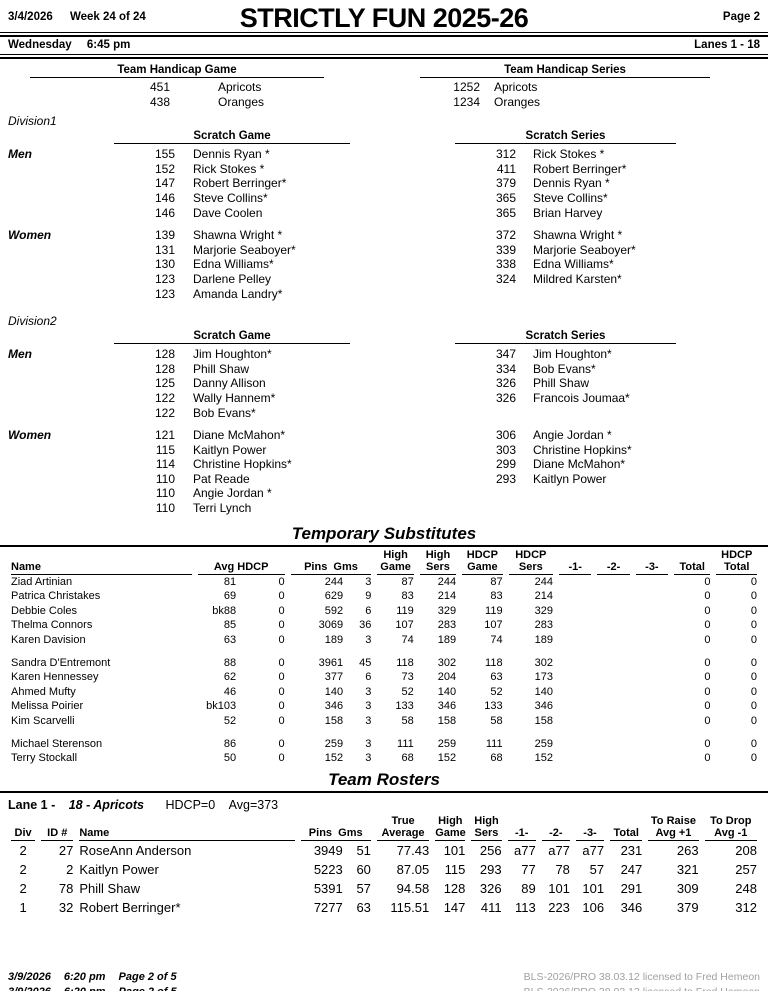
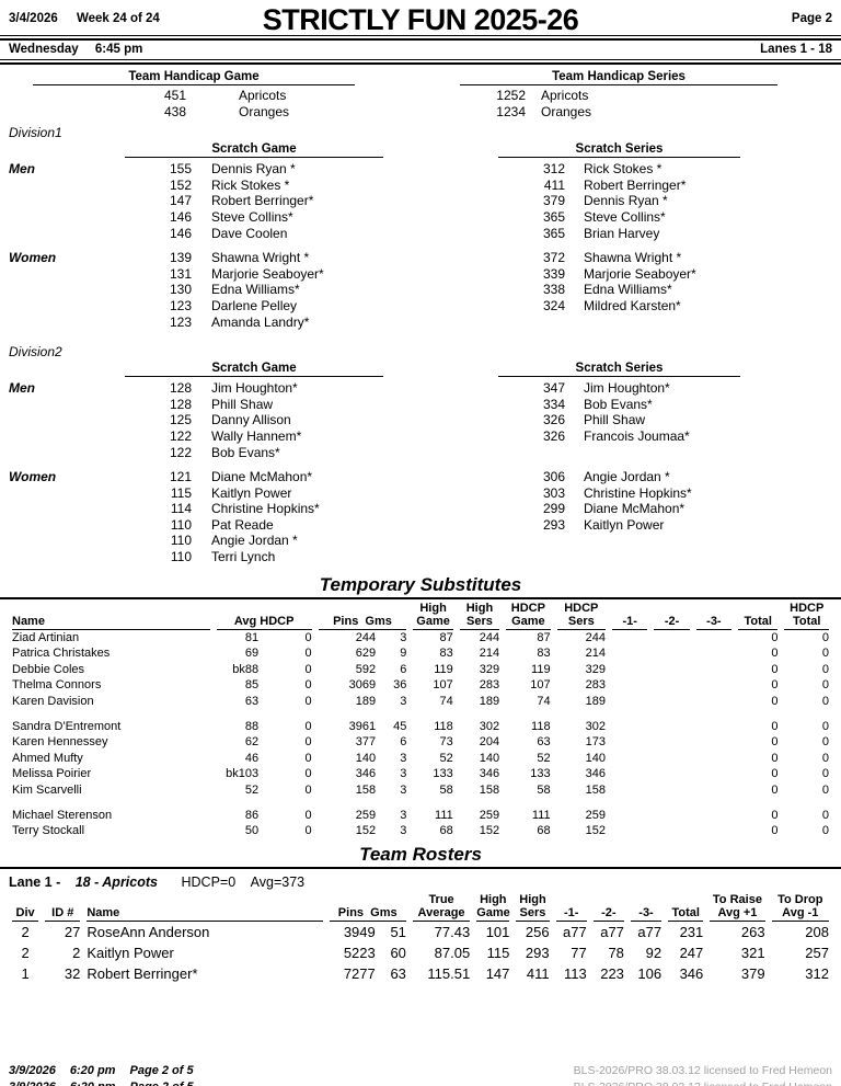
  3/4/2026 Week 24 of 24
  STRICTLY FUN 2025-26
  Page 2
  Wednesday 6:45 pm
  Lanes 1 - 18
  Team Handicap Game
  451
  Apricots
  438
  Oranges
  Team Handicap Series
  1252
  Apricots
  1234
  Oranges
  Division1
  Scratch Game
  Scratch Series
  Men
  155
  Dennis Ryan *
  312
  Rick Stokes *
  152
  Rick Stokes *
  411
  Robert Berringer*
  147
  Robert Berringer*
  379
  Dennis Ryan *
  146
  Steve Collins*
  365
  Steve Collins*
  146
  Dave Coolen
  365
  Brian Harvey
  Women
  139
  Shawna Wright *
  372
  Shawna Wright *
  131
  Marjorie Seaboyer*
  339
  Marjorie Seaboyer*
  130
  Edna Williams*
  338
  Edna Williams*
  123
  Darlene Pelley
  324
  Mildred Karsten*
  123
  Amanda Landry*
  Division2
  Scratch Game
  Scratch Series
  Men
  128
  Jim Houghton*
  347
  Jim Houghton*
  128
  Phill Shaw
  334
  Bob Evans*
  125
  Danny Allison
  326
  Phill Shaw
  122
  Wally Hannem*
  326
  Francois Joumaa*
  122
  Bob Evans*
  Women
  121
  Diane McMahon*
  306
  Angie Jordan *
  115
  Kaitlyn Power
  303
  Christine Hopkins*
  114
  Christine Hopkins*
  299
  Diane McMahon*
  110
  Pat Reade
  293
  Kaitlyn Power
  110
  Angie Jordan *
  110
  Terri Lynch
  Temporary Substitutes
  Name	Avg HDCP	Pins Gms	HighGame	HighSers	HDCPGame	HDCPSers	-1-	-2-	-3-	Total	HDCPTotal
  Ziad Artinian	81	0	244	3	87	244	87	244				0	0
  Patrica Christakes	69	0	629	9	83	214	83	214				0	0
  Debbie Coles	bk88	0	592	6	119	329	119	329				0	0
  Thelma Connors	85	0	3069	36	107	283	107	283				0	0
  Karen Davision	63	0	189	3	74	189	74	189				0	0
  Sandra D'Entremont	88	0	3961	45	118	302	118	302				0	0
  Karen Hennessey	62	0	377	6	73	204	63	173				0	0
  Ahmed Mufty	46	0	140	3	52	140	52	140				0	0
  Melissa Poirier	bk103	0	346	3	133	346	133	346				0	0
  Kim Scarvelli	52	0	158	3	58	158	58	158				0	0
  Michael Sterenson	86	0	259	3	111	259	111	259				0	0
  Terry Stockall	50	0	152	3	68	152	68	152				0	0
  Team Rosters
  Lane 1 - 18 - Apricots HDCP=0 Avg=373
  Div	ID #	Name	Pins Gms	TrueAverage	HighGame	HighSers	-1-	-2-	-3-	Total	To RaiseAvg +1	To DropAvg -1
  2	27	RoseAnn Anderson	3949	51	77.43	101	256	a77	a77	a77	231	263	208
- 2	2	Kaitlyn Power	5223	60	87.05	115	293	77	78	57	247	321	257
+ 2	2	Kaitlyn Power	5223	60	87.05	115	293	77	78	92	247	321	257
- 2	78	Phill Shaw	5391	57	94.58	128	326	89	101	101	291	309	248
  1	32	Robert Berringer*	7277	63	115.51	147	411	113	223	106	346	379	312
  3/9/2026 6:20 pm Page 2 of 5
  BLS-2026/PRO 38.03.12 licensed to Fred Hemeon
